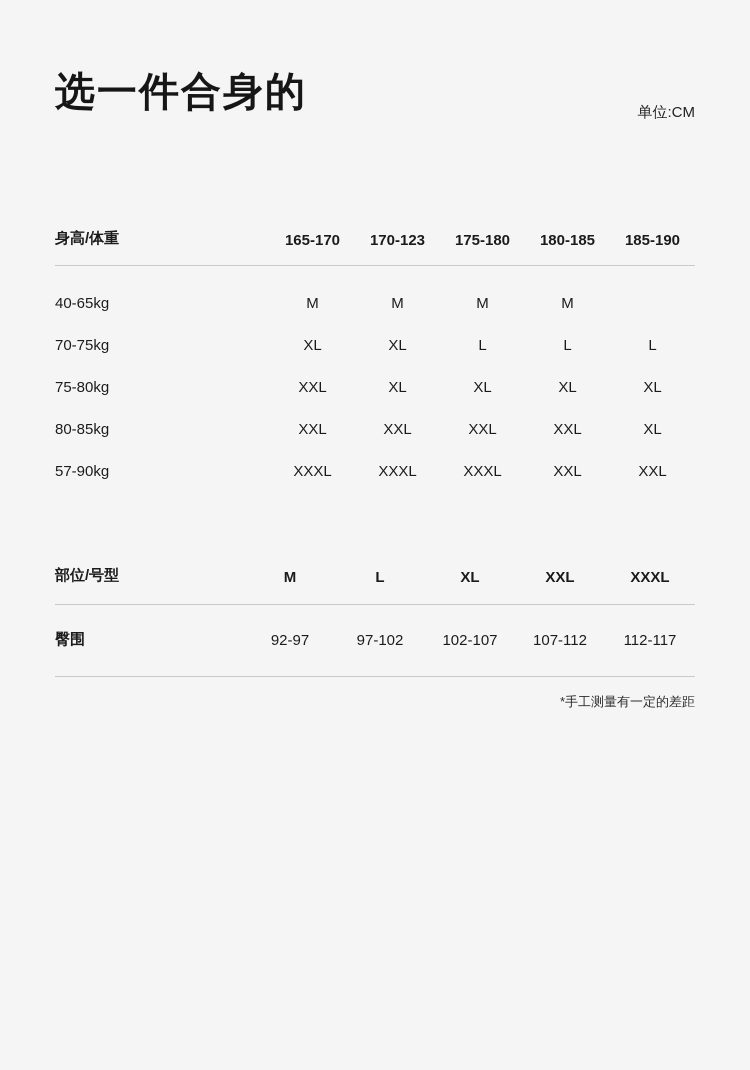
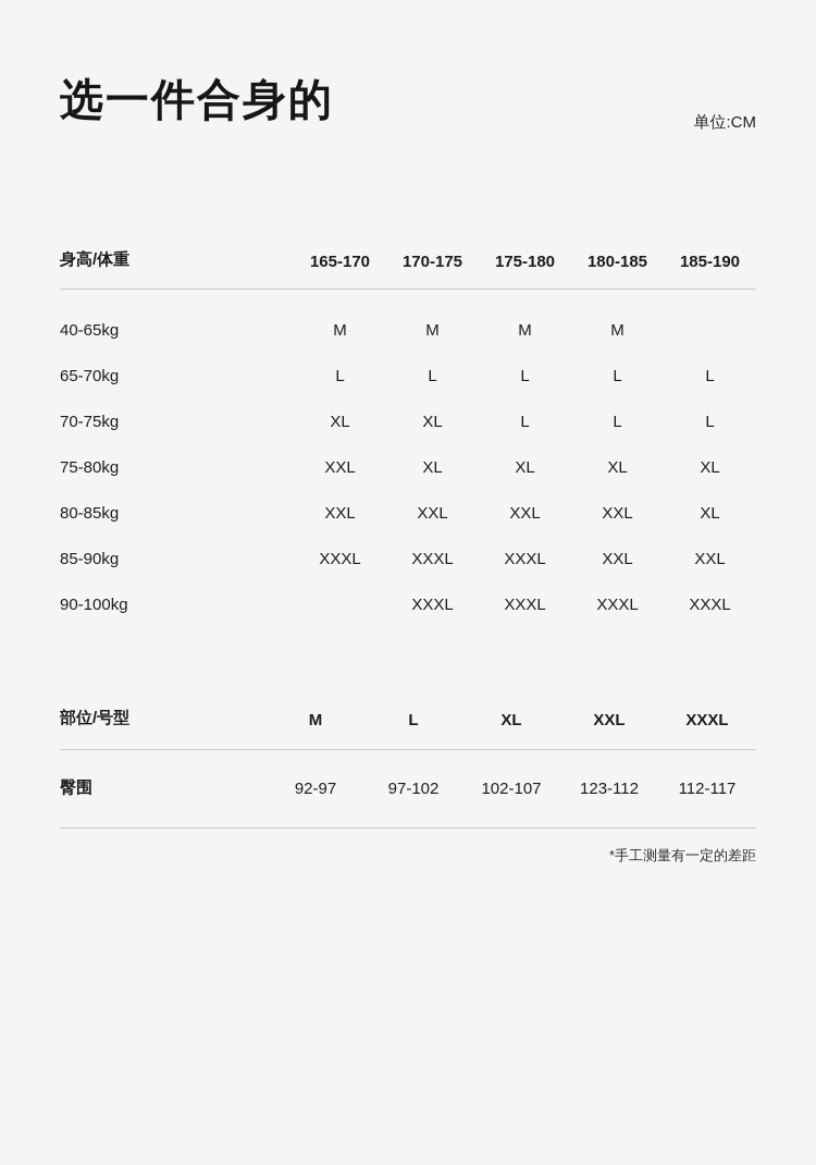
  选一件合身的
  单位:CM
- 身高/体重	165-170	170-123	175-180	180-185	185-190
+ 身高/体重	165-170	170-175	175-180	180-185	185-190
  40-65kg	M	M	M	M
+ 65-70kg	L	L	L	L	L
  70-75kg	XL	XL	L	L	L
  75-80kg	XXL	XL	XL	XL	XL
  80-85kg	XXL	XXL	XXL	XXL	XL
- 57-90kg	XXXL	XXXL	XXXL	XXL	XXL
+ 85-90kg	XXXL	XXXL	XXXL	XXL	XXL
+ 90-100kg		XXXL	XXXL	XXXL	XXXL
  部位/号型	M	L	XL	XXL	XXXL
- 臀围	92-97	97-102	102-107	107-112	112-117
+ 臀围	92-97	97-102	102-107	123-112	112-117
  *手工测量有一定的差距
